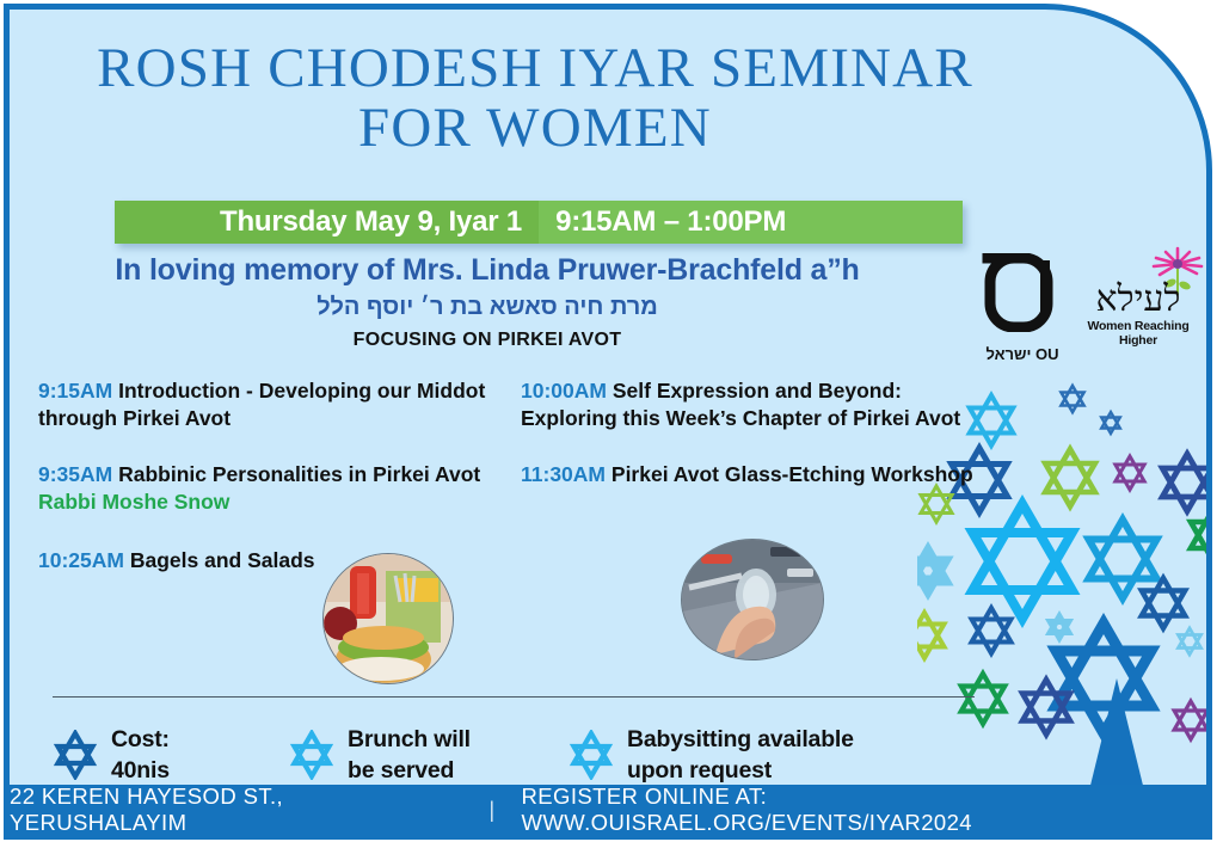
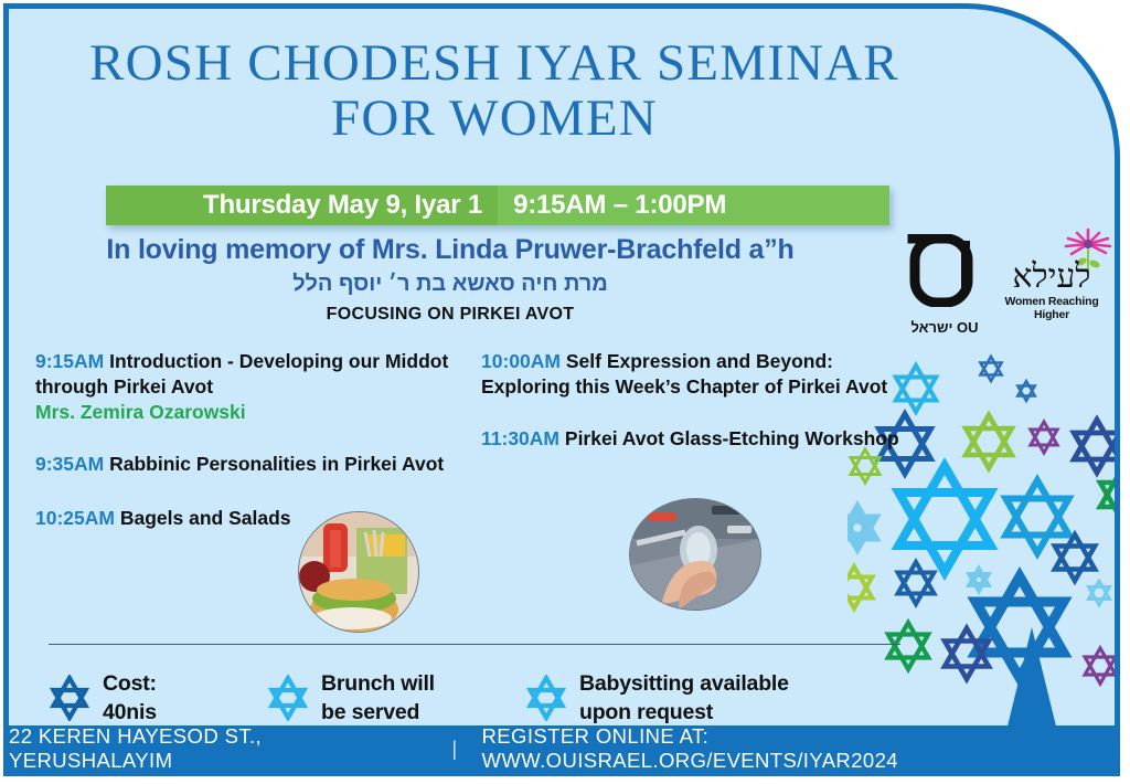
  ROSH CHODESH IYAR SEMINAR
  FOR WOMEN
  Thursday May 9, Iyar 1
  9:15AM – 1:00PM
  In loving memory of Mrs. Linda Pruwer-Brachfeld a”h
  מרת חיה סאשא בת ר׳ יוסף הלל
  FOCUSING ON PIRKEI AVOT
  OU ישראל
  לעילא
  Women Reaching Higher
  9:15AM Introduction - Developing our Middot through Pirkei Avot
+ Mrs. Zemira Ozarowski
  9:35AM Rabbinic Personalities in Pirkei Avot
- Rabbi Moshe Snow
  10:25AM Bagels and Salads
  10:00AM Self Expression and Beyond: Exploring this Week’s Chapter of Pirkei Avot
  11:30AM Pirkei Avot Glass-Etching Workshop
  Cost:
  40nis
  Brunch will
  be served
  Babysitting available
  upon request
  22 KEREN HAYESOD ST., YERUSHALAYIM
  |
  REGISTER ONLINE AT: WWW.OUISRAEL.ORG/EVENTS/IYAR2024
